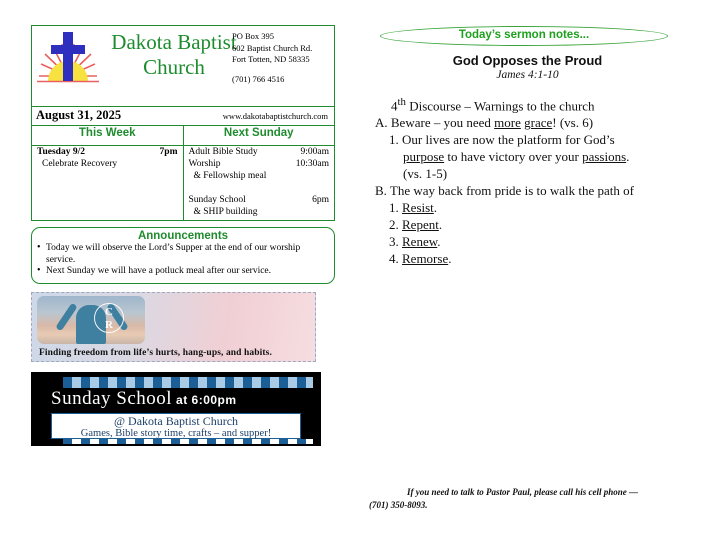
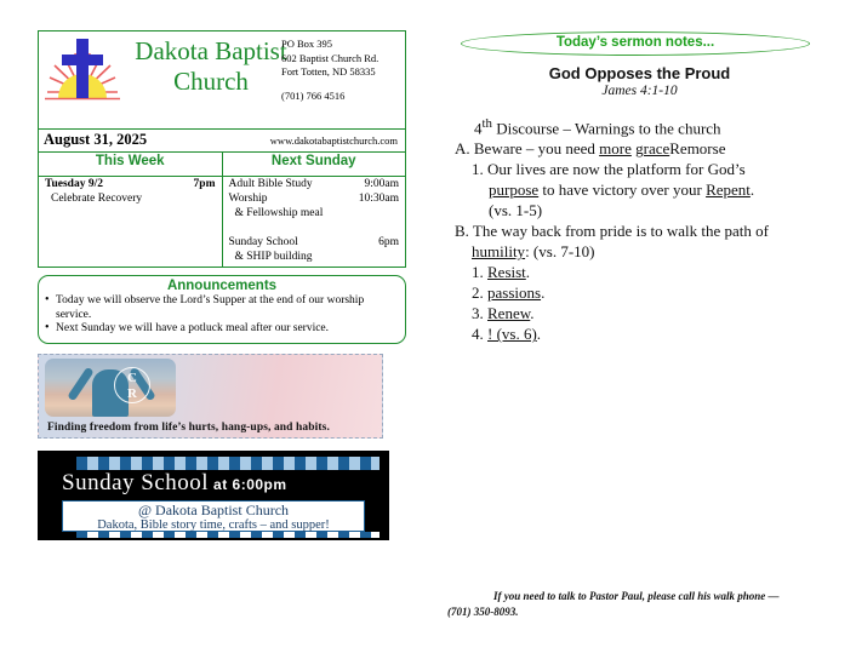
  Dakota Baptist
  Church
  PO Box 395
  602 Baptist Church Rd.
  Fort Totten, ND 58335
  (701) 766 4516
  August 31, 2025
  www.dakotabaptistchurch.com
  This Week	Next Sunday
  Tuesday 9/2 7pm Celebrate Recovery	Adult Bible Study 9:00am Worship 10:30am & Fellowship meal Sunday School 6pm & SHIP building
  Announcements
  Today we will observe the Lord’s Supper at the end of our worship service.
  Next Sunday we will have a potluck meal after our service.
  C
  R
  Finding freedom from life’s hurts, hang-ups, and habits.
  Sunday School at 6:00pm
  @ Dakota Baptist Church
- Games, Bible story time, crafts – and supper!
+ Dakota, Bible story time, crafts – and supper!
  Today’s sermon notes...
  God Opposes the Proud
  James 4:1-10
  4th Discourse – Warnings to the church
- A. Beware – you need more grace! (vs. 6)
+ A. Beware – you need more graceRemorse
  1. Our lives are now the platform for God’s
- purpose to have victory over your passions.
+ purpose to have victory over your Repent.
  (vs. 1-5)
  B. The way back from pride is to walk the path of
+ humility: (vs. 7-10)
  1. Resist.
- 2. Repent.
+ 2. passions.
  3. Renew.
- 4. Remorse.
+ 4. ! (vs. 6).
- If you need to talk to Pastor Paul, please call his cell phone —
+ If you need to talk to Pastor Paul, please call his walk phone —
  (701) 350-8093.
